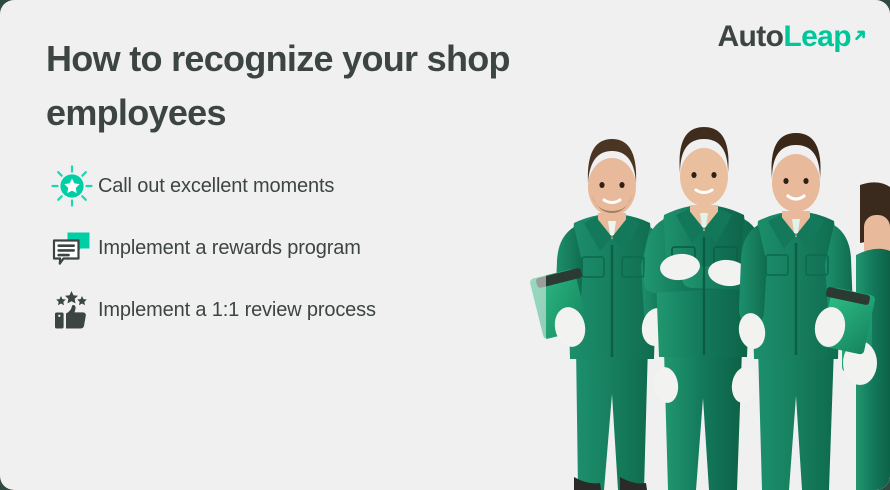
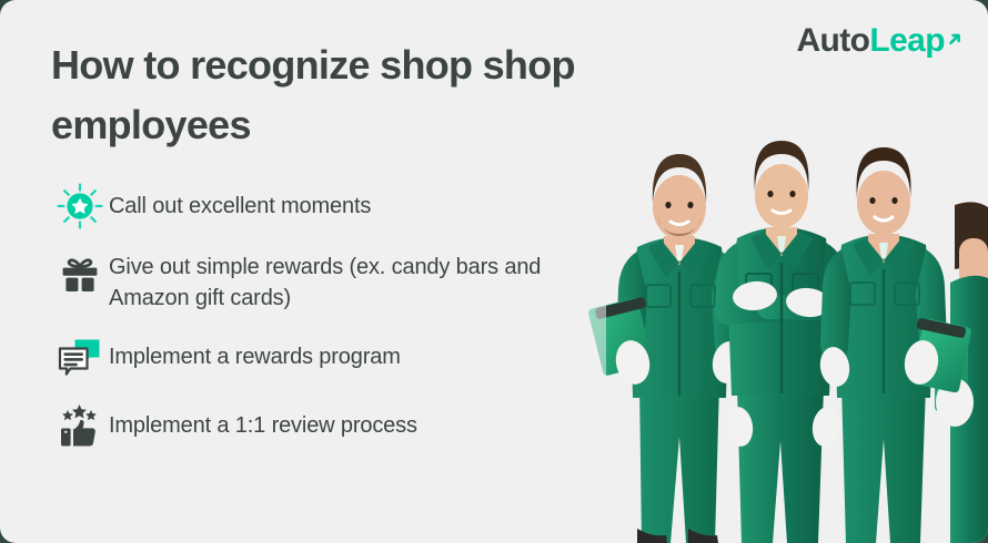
  Auto
  Leap
- How to recognize your shop employees
+ How to recognize shop shop employees
  Call out excellent moments
+ Give out simple rewards (ex. candy bars and Amazon gift cards)
  Implement a rewards program
  Implement a 1:1 review process
